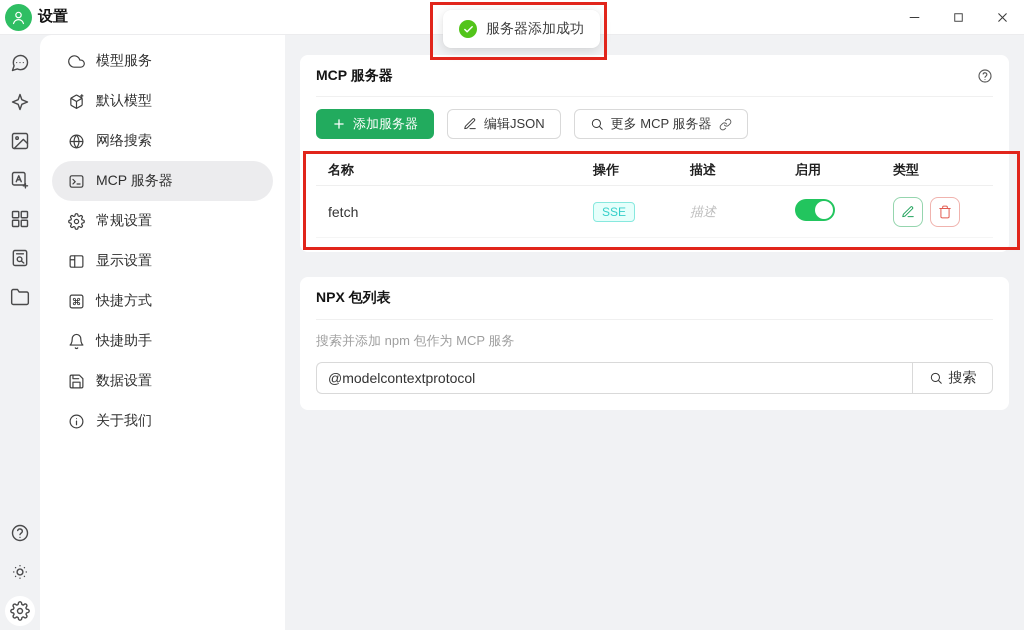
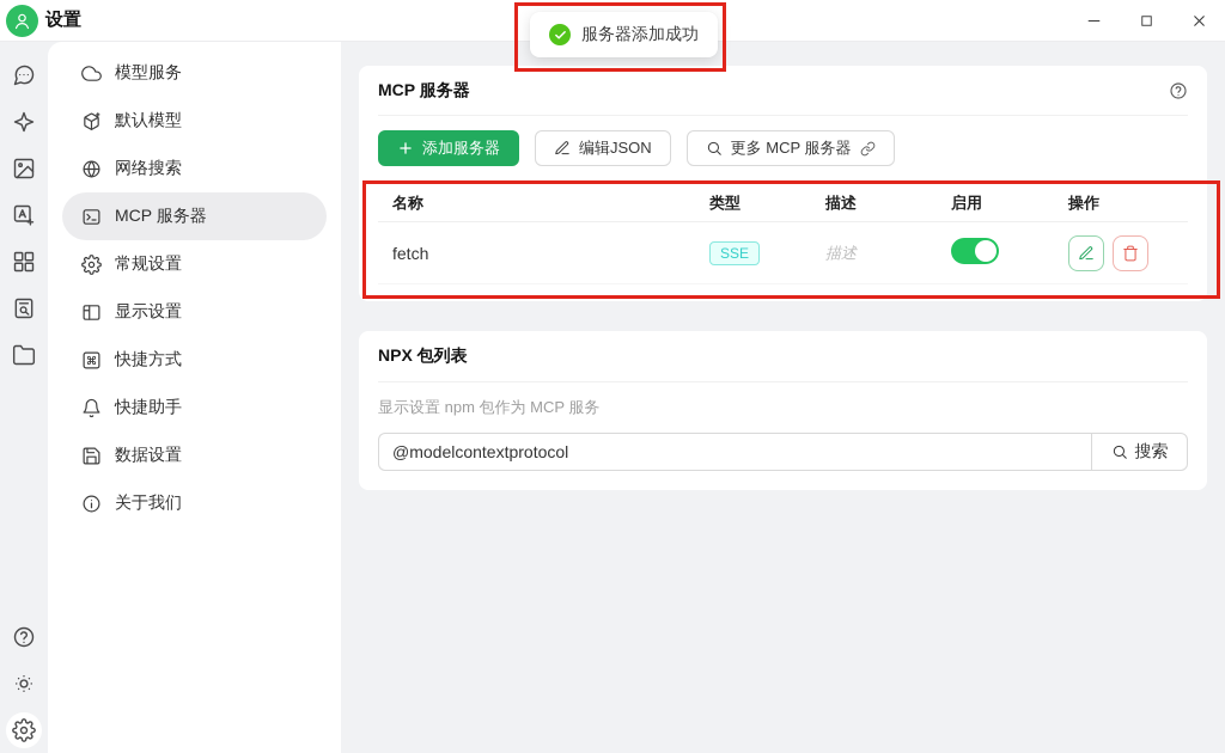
  设置
  模型服务
  默认模型
  网络搜索
  MCP 服务器
  常规设置
  显示设置
  快捷方式
  快捷助手
  数据设置
  关于我们
  MCP 服务器
  添加服务器
  编辑JSON
  更多 MCP 服务器
  名称
- 操作
+ 类型
  描述
  启用
- 类型
+ 操作
  fetch
  SSE
  描述
  NPX 包列表
- 搜索并添加 npm 包作为 MCP 服务
+ 显示设置 npm 包作为 MCP 服务
  @modelcontextprotocol
  搜索
  服务器添加成功
